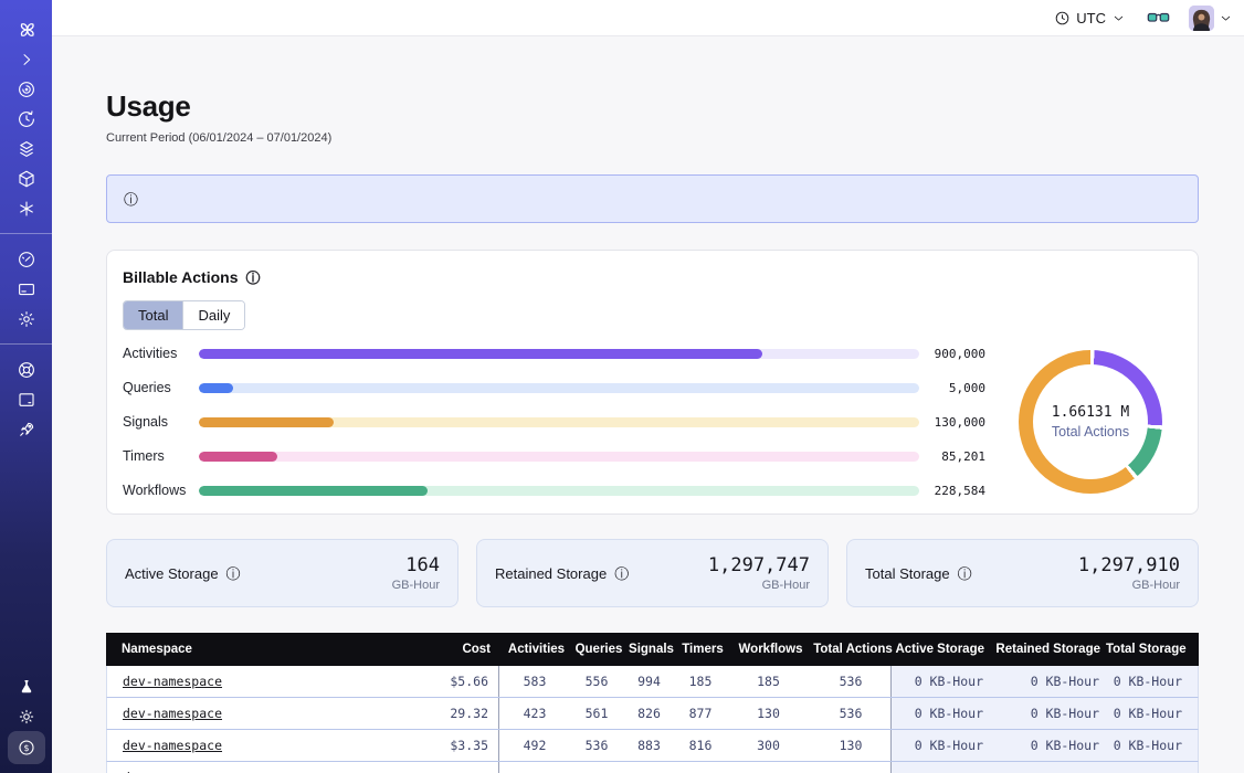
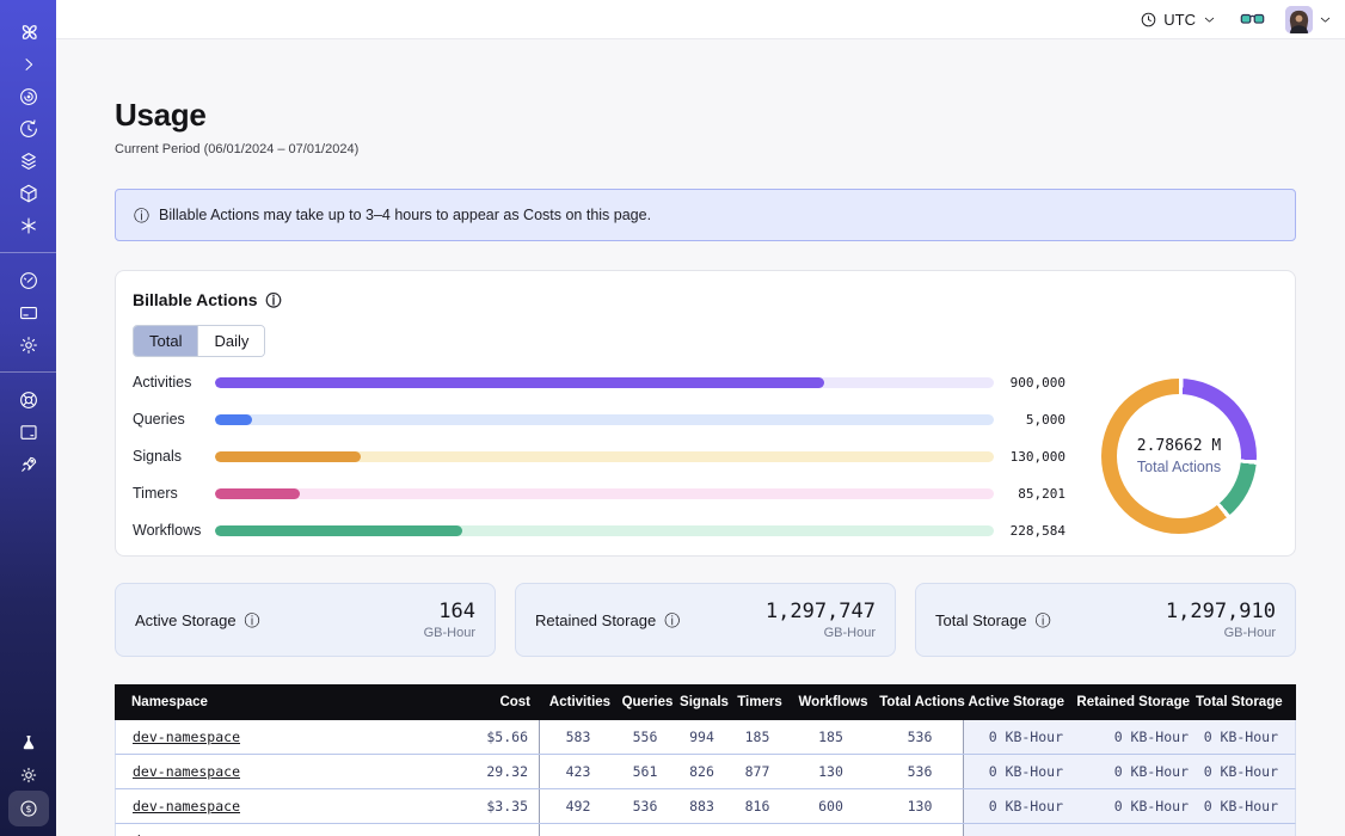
  $
  UTC
  Usage
  Current Period (06/01/2024 – 07/01/2024)
  ⓘ
+ Billable Actions may take up to 3–4 hours to appear as Costs on this page.
  Billable Actions
  ⓘ
  Total
  Daily
  Activities
  900,000
  Queries
  5,000
  Signals
  130,000
  Timers
  85,201
  Workflows
  228,584
- 1.66131 M
+ 2.78662 M
  Total Actions
  Active Storage
  ⓘ
  164
  GB-Hour
  Retained Storage
  ⓘ
  1,297,747
  GB-Hour
  Total Storage
  ⓘ
  1,297,910
  GB-Hour
  Namespace
  Cost
  Activities
  Queries
  Signals
  Timers
  Workflows
  Total Actions
  Active Storage
  Retained Storage
  Total Storage
  dev-namespace
  $5.66
  583
  556
  994
  185
  185
  536
  0 KB-Hour
  0 KB-Hour
  0 KB-Hour
  dev-namespace
  29.32
  423
  561
  826
  877
  130
  536
  0 KB-Hour
  0 KB-Hour
  0 KB-Hour
  dev-namespace
  $3.35
  492
  536
  883
  816
- 300
+ 600
  130
  0 KB-Hour
  0 KB-Hour
  0 KB-Hour
